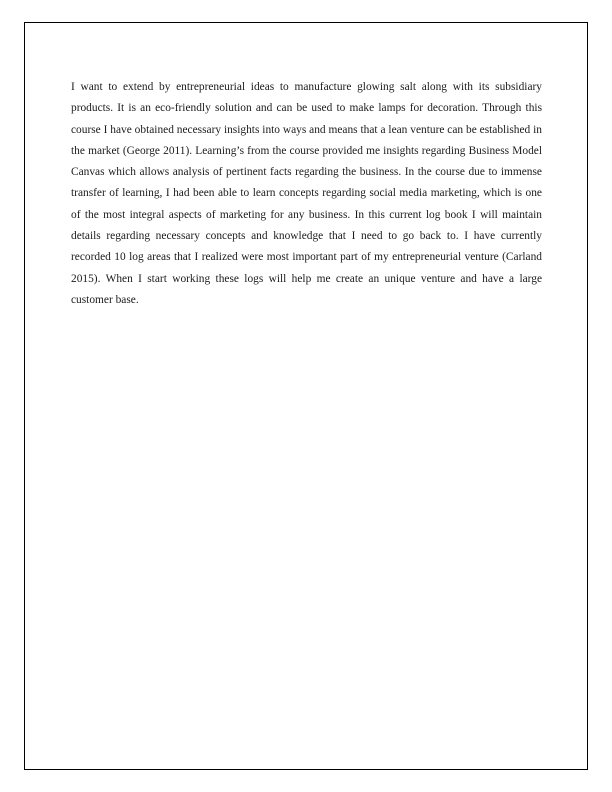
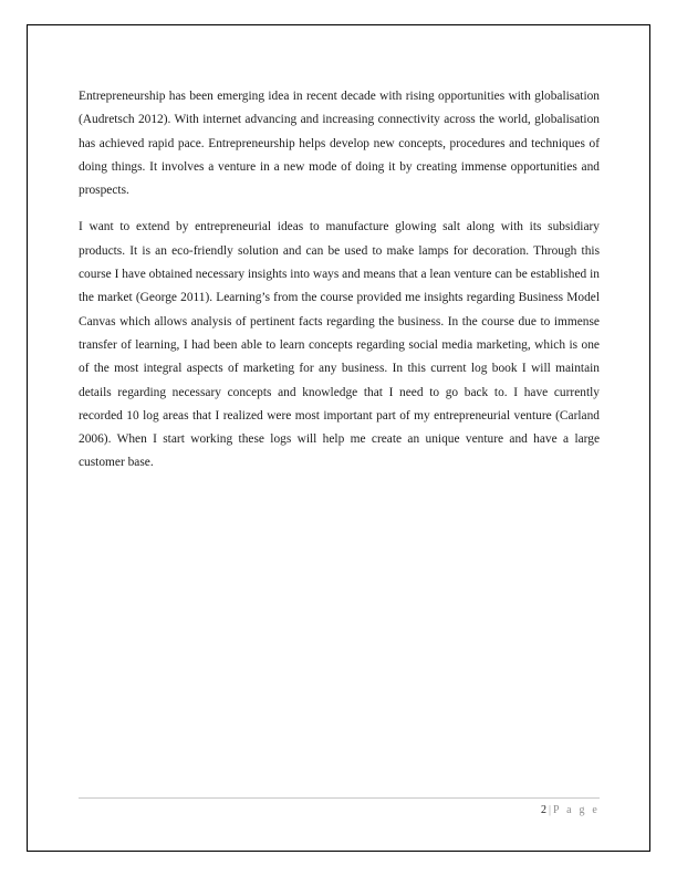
+ Entrepreneurship has been emerging idea in recent decade with rising opportunities with globalisation (Audretsch 2012). With internet advancing and increasing connectivity across the world, globalisation has achieved rapid pace. Entrepreneurship helps develop new concepts, procedures and techniques of doing things. It involves a venture in a new mode of doing it by creating immense opportunities and prospects.
- I want to extend by entrepreneurial ideas to manufacture glowing salt along with its subsidiary products. It is an eco-friendly solution and can be used to make lamps for decoration. Through this course I have obtained necessary insights into ways and means that a lean venture can be established in the market (George 2011). Learning’s from the course provided me insights regarding Business Model Canvas which allows analysis of pertinent facts regarding the business. In the course due to immense transfer of learning, I had been able to learn concepts regarding social media marketing, which is one of the most integral aspects of marketing for any business. In this current log book I will maintain details regarding necessary concepts and knowledge that I need to go back to. I have currently recorded 10 log areas that I realized were most important part of my entrepreneurial venture (Carland 2015). When I start working these logs will help me create an unique venture and have a large customer base.
+ I want to extend by entrepreneurial ideas to manufacture glowing salt along with its subsidiary products. It is an eco-friendly solution and can be used to make lamps for decoration. Through this course I have obtained necessary insights into ways and means that a lean venture can be established in the market (George 2011). Learning’s from the course provided me insights regarding Business Model Canvas which allows analysis of pertinent facts regarding the business. In the course due to immense transfer of learning, I had been able to learn concepts regarding social media marketing, which is one of the most integral aspects of marketing for any business. In this current log book I will maintain details regarding necessary concepts and knowledge that I need to go back to. I have currently recorded 10 log areas that I realized were most important part of my entrepreneurial venture (Carland 2006). When I start working these logs will help me create an unique venture and have a large customer base.
+ 2 | P a g e
